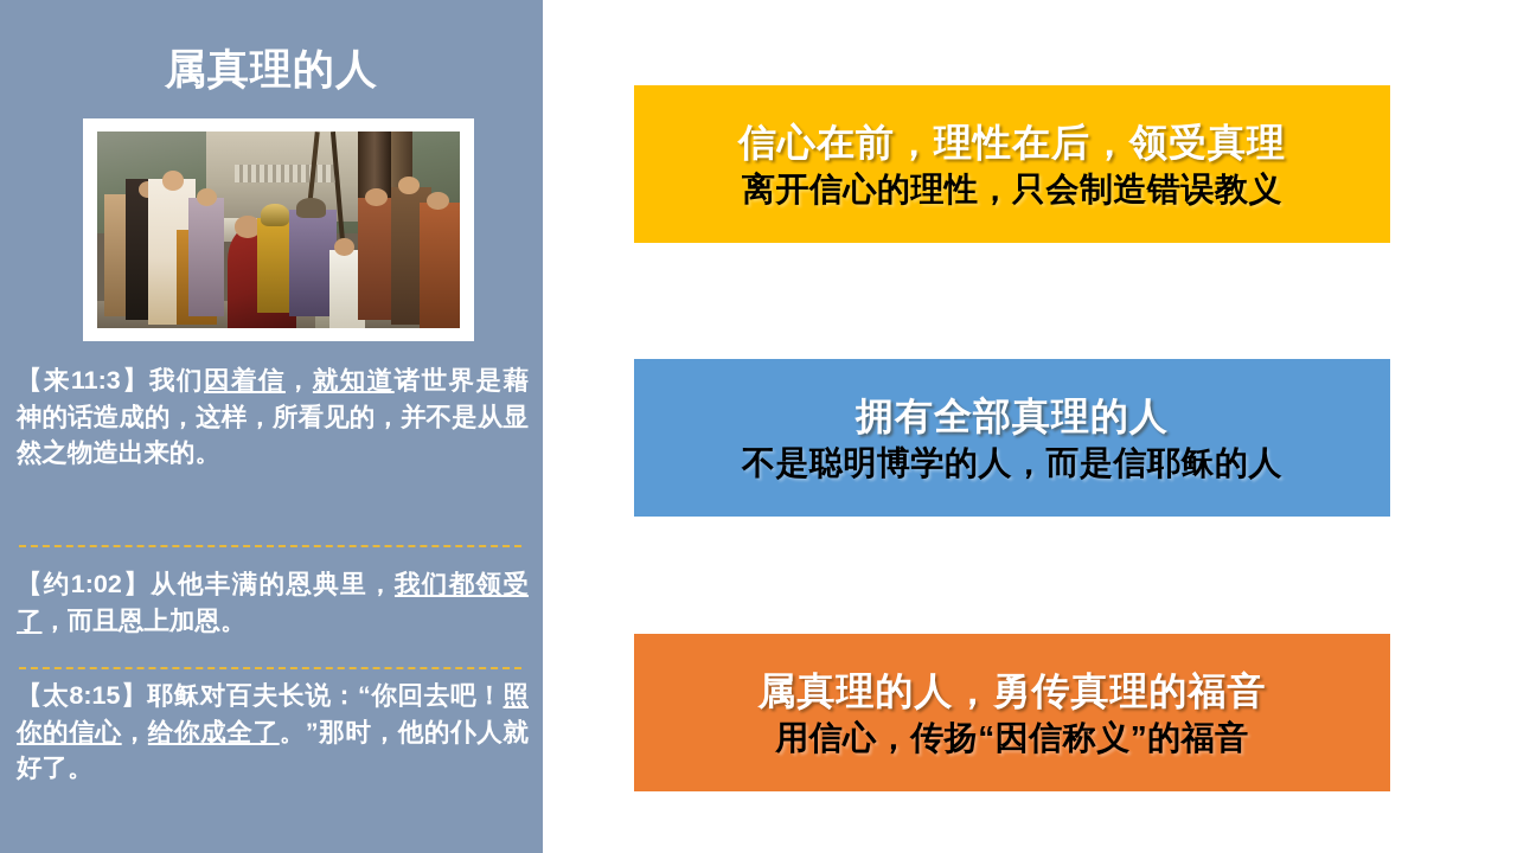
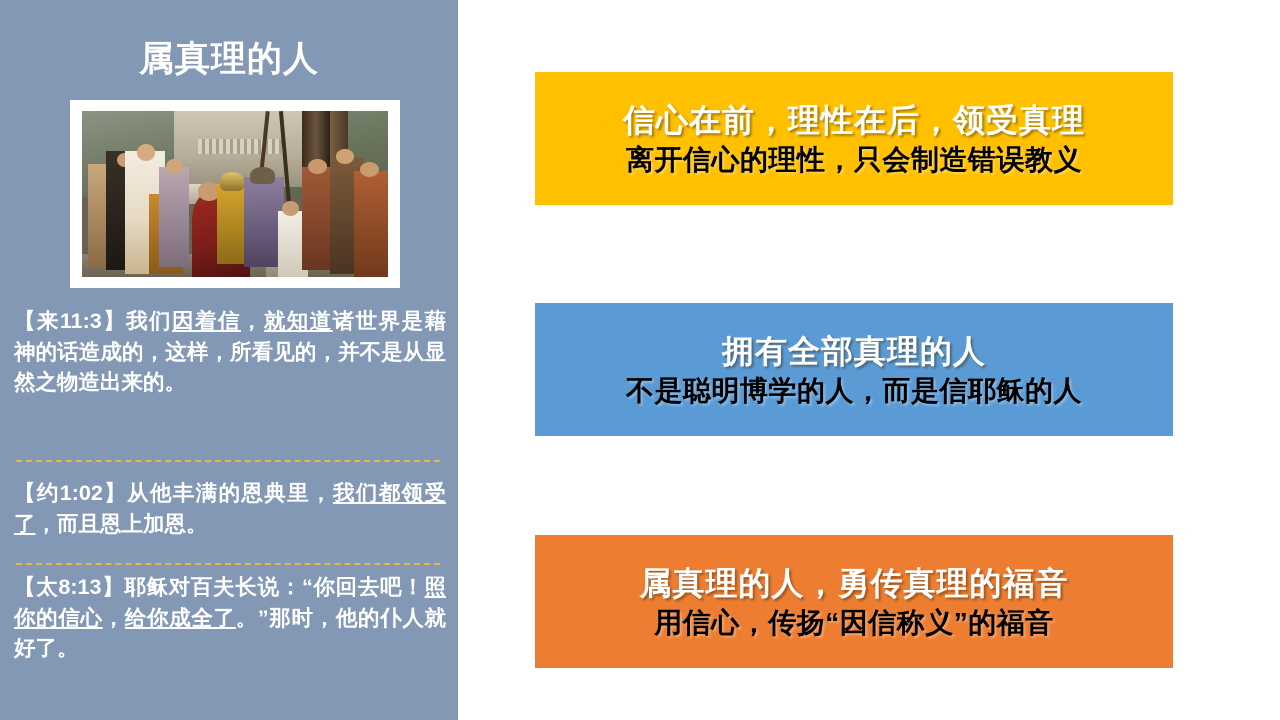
  属真理的人
  【来11:3】我们因着信，就知道诸世界是藉 神的话造成的，这样，所看见的，并不是从显然之物造出来的。
  【约1:02】从他丰满的恩典里，我们都领受了，而且恩上加恩。
- 【太8:15】耶稣对百夫长说：“你回去吧！照你的信心，给你成全了。”那时，他的仆人就好了。
+ 【太8:13】耶稣对百夫长说：“你回去吧！照你的信心，给你成全了。”那时，他的仆人就好了。
  信心在前，理性在后，领受真理
  离开信心的理性，只会制造错误教义
  拥有全部真理的人
  不是聪明博学的人，而是信耶稣的人
  属真理的人，勇传真理的福音
  用信心，传扬“因信称义”的福音
